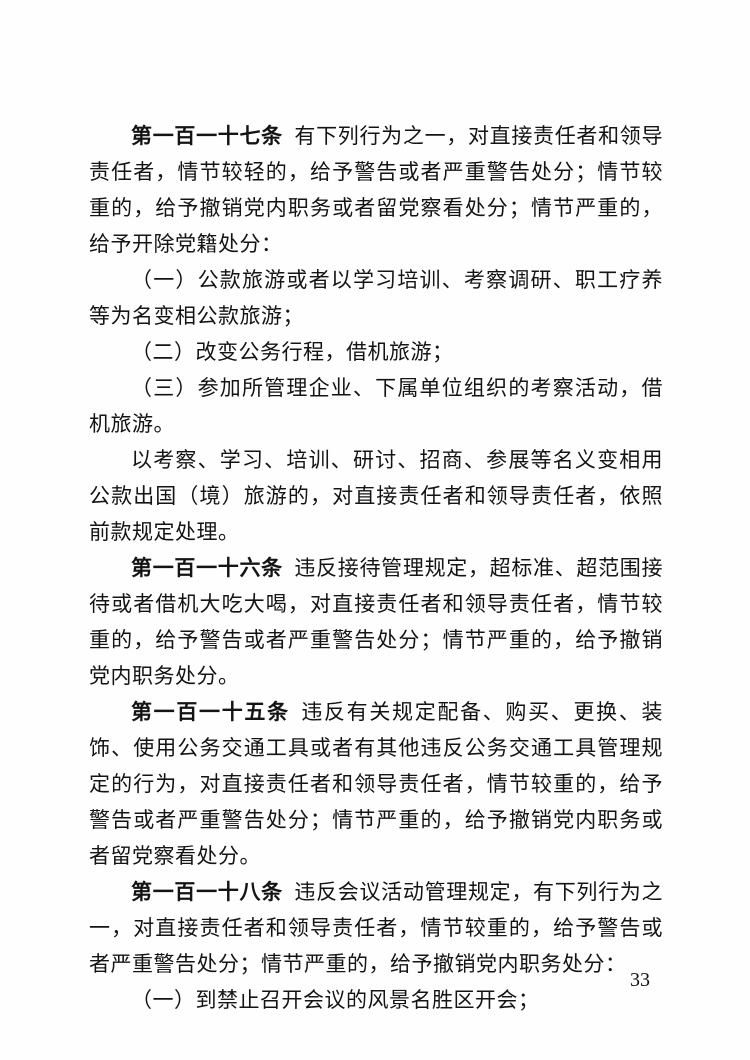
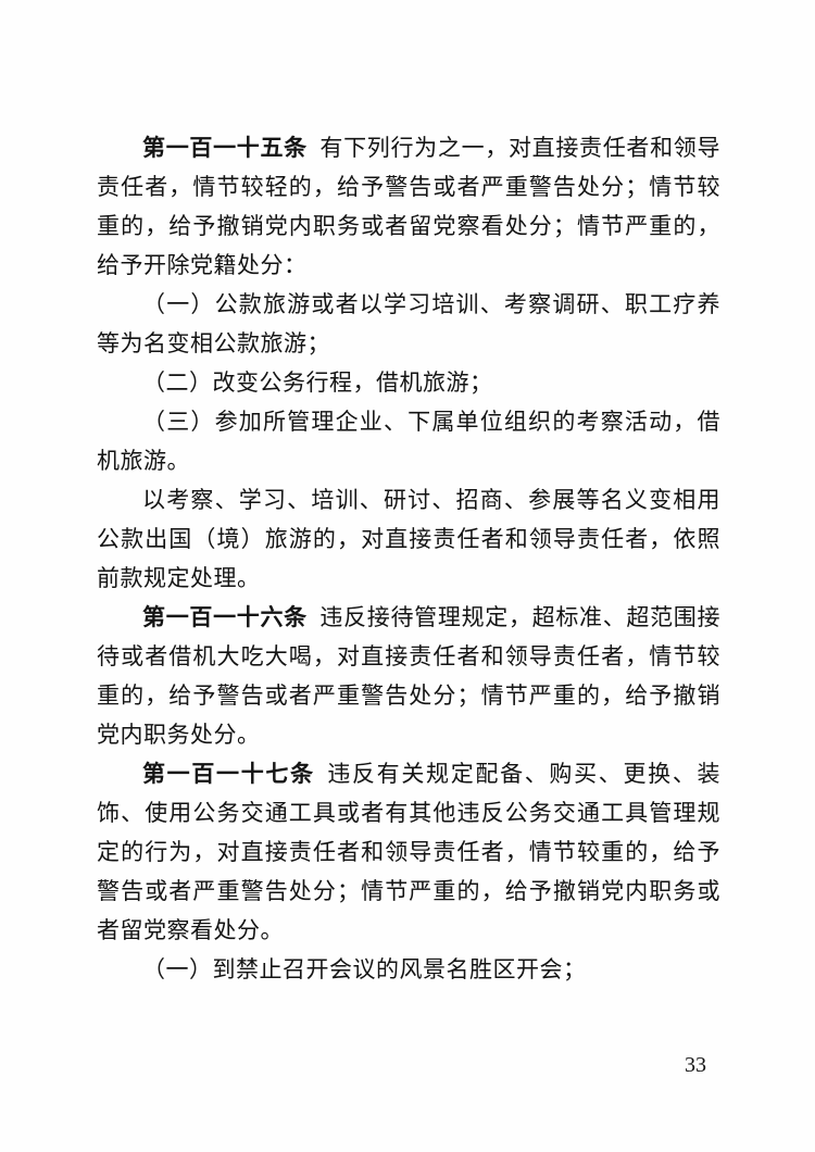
- 第一百一十七条 有下列行为之一，对直接责任者和领导责任者，情节较轻的，给予警告或者严重警告处分；情节较重的，给予撤销党内职务或者留党察看处分；情节严重的，给予开除党籍处分：
+ 第一百一十五条 有下列行为之一，对直接责任者和领导责任者，情节较轻的，给予警告或者严重警告处分；情节较重的，给予撤销党内职务或者留党察看处分；情节严重的，给予开除党籍处分：
  （一）公款旅游或者以学习培训、考察调研、职工疗养等为名变相公款旅游；
  （二）改变公务行程，借机旅游；
  （三）参加所管理企业、下属单位组织的考察活动，借机旅游。
  以考察、学习、培训、研讨、招商、参展等名义变相用公款出国（境）旅游的，对直接责任者和领导责任者，依照前款规定处理。
  第一百一十六条 违反接待管理规定，超标准、超范围接待或者借机大吃大喝，对直接责任者和领导责任者，情节较重的，给予警告或者严重警告处分；情节严重的，给予撤销党内职务处分。
- 第一百一十五条 违反有关规定配备、购买、更换、装饰、使用公务交通工具或者有其他违反公务交通工具管理规定的行为，对直接责任者和领导责任者，情节较重的，给予警告或者严重警告处分；情节严重的，给予撤销党内职务或者留党察看处分。
+ 第一百一十七条 违反有关规定配备、购买、更换、装饰、使用公务交通工具或者有其他违反公务交通工具管理规定的行为，对直接责任者和领导责任者，情节较重的，给予警告或者严重警告处分；情节严重的，给予撤销党内职务或者留党察看处分。
- 第一百一十八条 违反会议活动管理规定，有下列行为之一，对直接责任者和领导责任者，情节较重的，给予警告或者严重警告处分；情节严重的，给予撤销党内职务处分：
  （一）到禁止召开会议的风景名胜区开会；
  33
